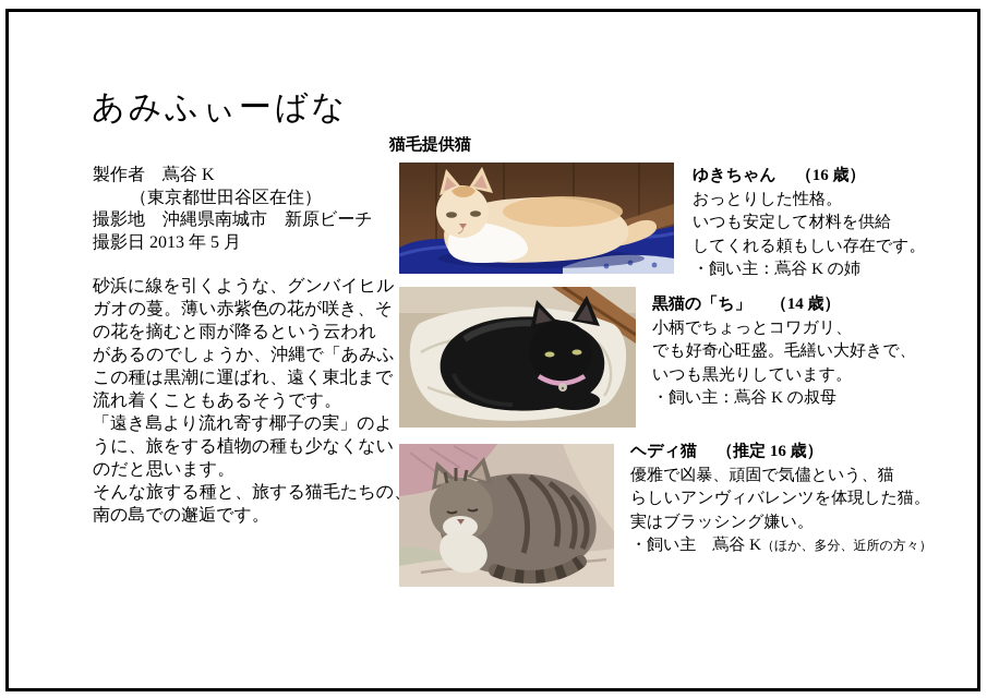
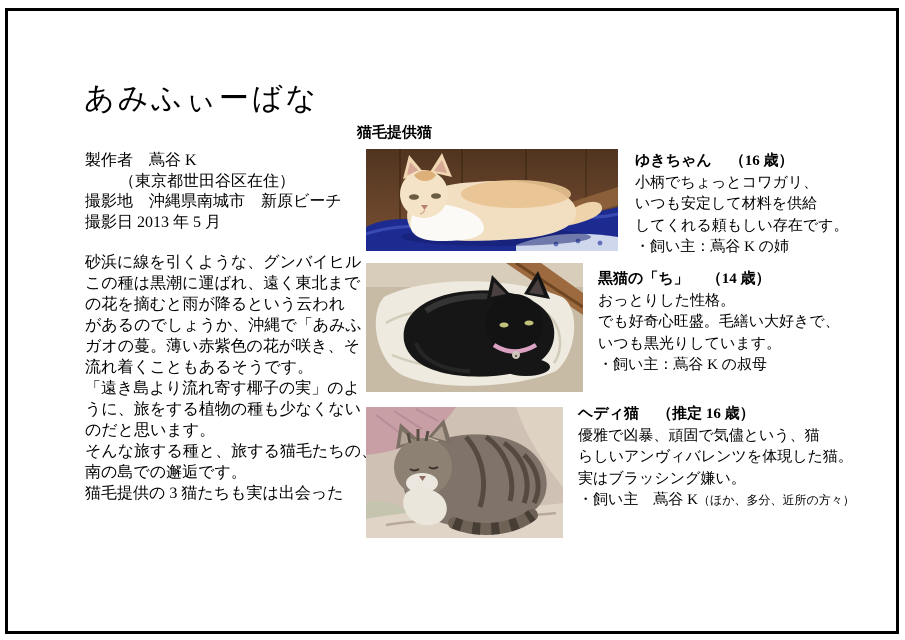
  あみふぃーばな
  製作者 蔦谷 K
  （東京都世田谷区在住）
  撮影地 沖縄県南城市 新原ビーチ
  撮影日 2013 年 5 月
  砂浜に線を引くような、グンバイヒル
- ガオの蔓。薄い赤紫色の花が咲き、そ
+ この種は黒潮に運ばれ、遠く東北まで
  の花を摘むと雨が降るという云われ
  があるのでしょうか、沖縄で「あみふ
- この種は黒潮に運ばれ、遠く東北まで
+ ガオの蔓。薄い赤紫色の花が咲き、そ
  流れ着くこともあるそうです。
  「遠き島より流れ寄す椰子の実」のよ
  うに、旅をする植物の種も少なくない
  のだと思います。
  そんな旅する種と、旅する猫毛たちの
  南の島での邂逅です。
+ 猫毛提供の 3 猫たちも実は出会った
  猫毛提供猫
  ゆきちゃん （16 歳）
- おっとりした性格。
+ 小柄でちょっとコワガリ、
  いつも安定して材料を供給
  してくれる頼もしい存在です。
  ・飼い主：蔦谷 K の姉
  黒猫の「ち」 （14 歳）
- 小柄でちょっとコワガリ、
+ おっとりした性格。
  でも好奇心旺盛。毛繕い大好きで、
  いつも黒光りしています。
  ・飼い主：蔦谷 K の叔母
  ヘディ猫 （推定 16 歳）
  優雅で凶暴、頑固で気儘という、猫
  らしいアンヴィバレンツを体現した猫。
  実はブラッシング嫌い。
  ・飼い主 蔦谷 K（ほか、多分、近所の方々）
